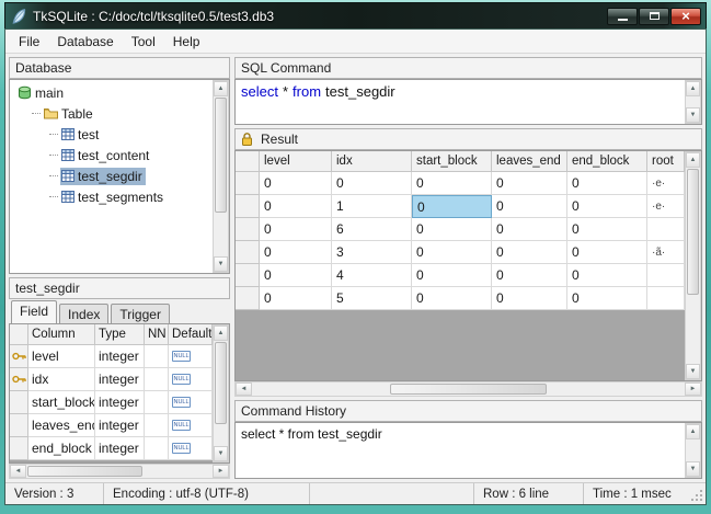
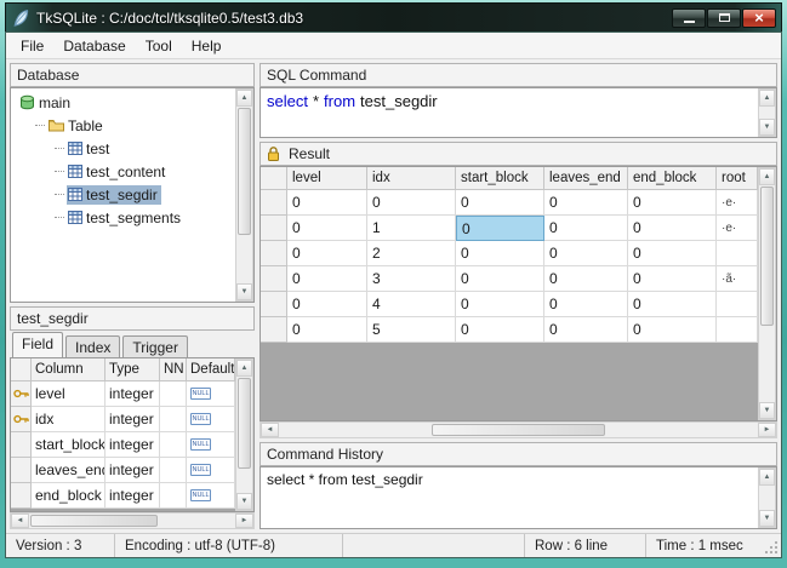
  TkSQLite : C:/doc/tcl/tksqlite0.5/test3.db3
  ×
  File
  Database
  Tool
  Help
  Database
  main
  Table
  test
  test_content
  test_segdir
  test_segments
  test_segdir
  Field
  Index
  Trigger
  Column
  Type
  NN
  Default
  level
  integer
  idx
  integer
  start_block
  integer
  leaves_en
  integer
  end_block
  integer
  SQL Command
  select * from test_segdir
  Result
  level
  idx
  start_block
  leaves_end
  end_block
  root
  0
  0
  0
  0
  0
  ·e·
  0
  1
  0
  0
  0
  ·e·
  0
- 6
+ 2
  0
  0
  0
  0
  3
  0
  0
  0
  ·ã·
  0
  4
  0
  0
  0
  0
  5
  0
  0
  0
  Command History
  select * from test_segdir
  Version : 3
  Encoding : utf-8 (UTF-8)
  Row : 6 line
  Time : 1 msec
